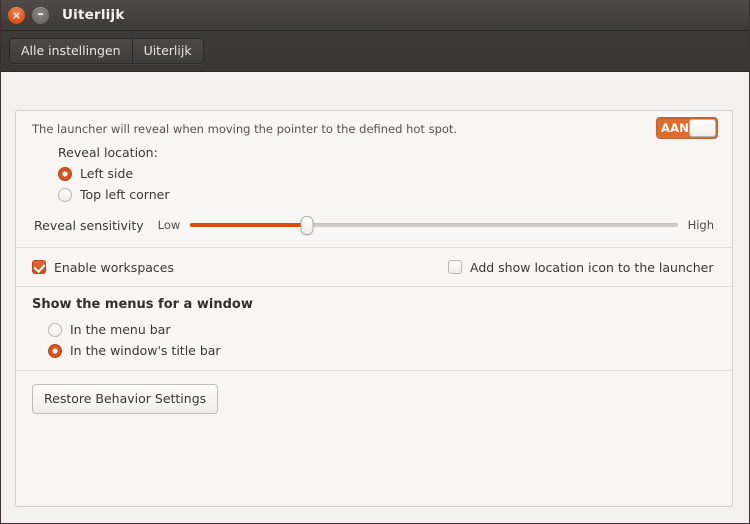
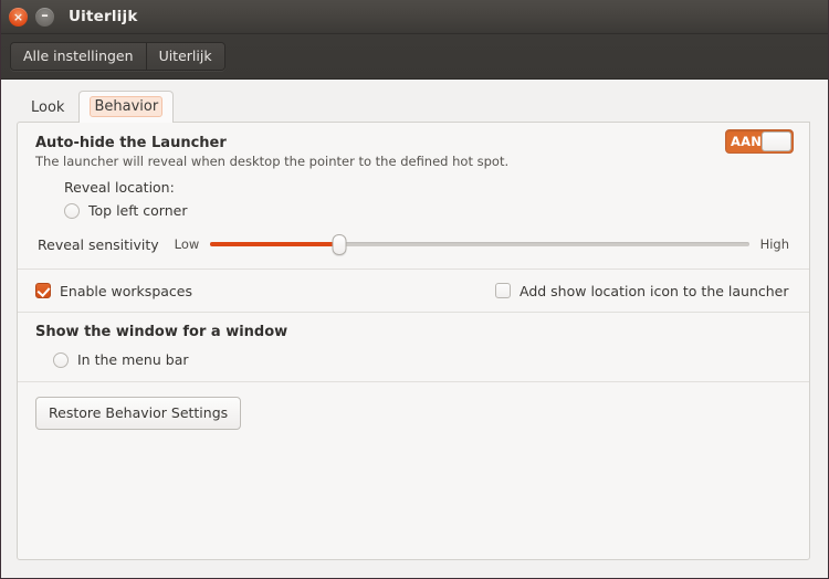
  ×
  –
  Uiterlijk
  Alle instellingen
  Uiterlijk
+ Look
+ Behavior
+ Auto-hide the Launcher
- The launcher will reveal when moving the pointer to the defined hot spot.
+ The launcher will reveal when desktop the pointer to the defined hot spot.
  AAN
  Reveal location:
- Left side
  Top left corner
  Reveal sensitivity
  Low
  High
  Enable workspaces
  Add show location icon to the launcher
- Show the menus for a window
+ Show the window for a window
  In the menu bar
- In the window's title bar
  Restore Behavior Settings
